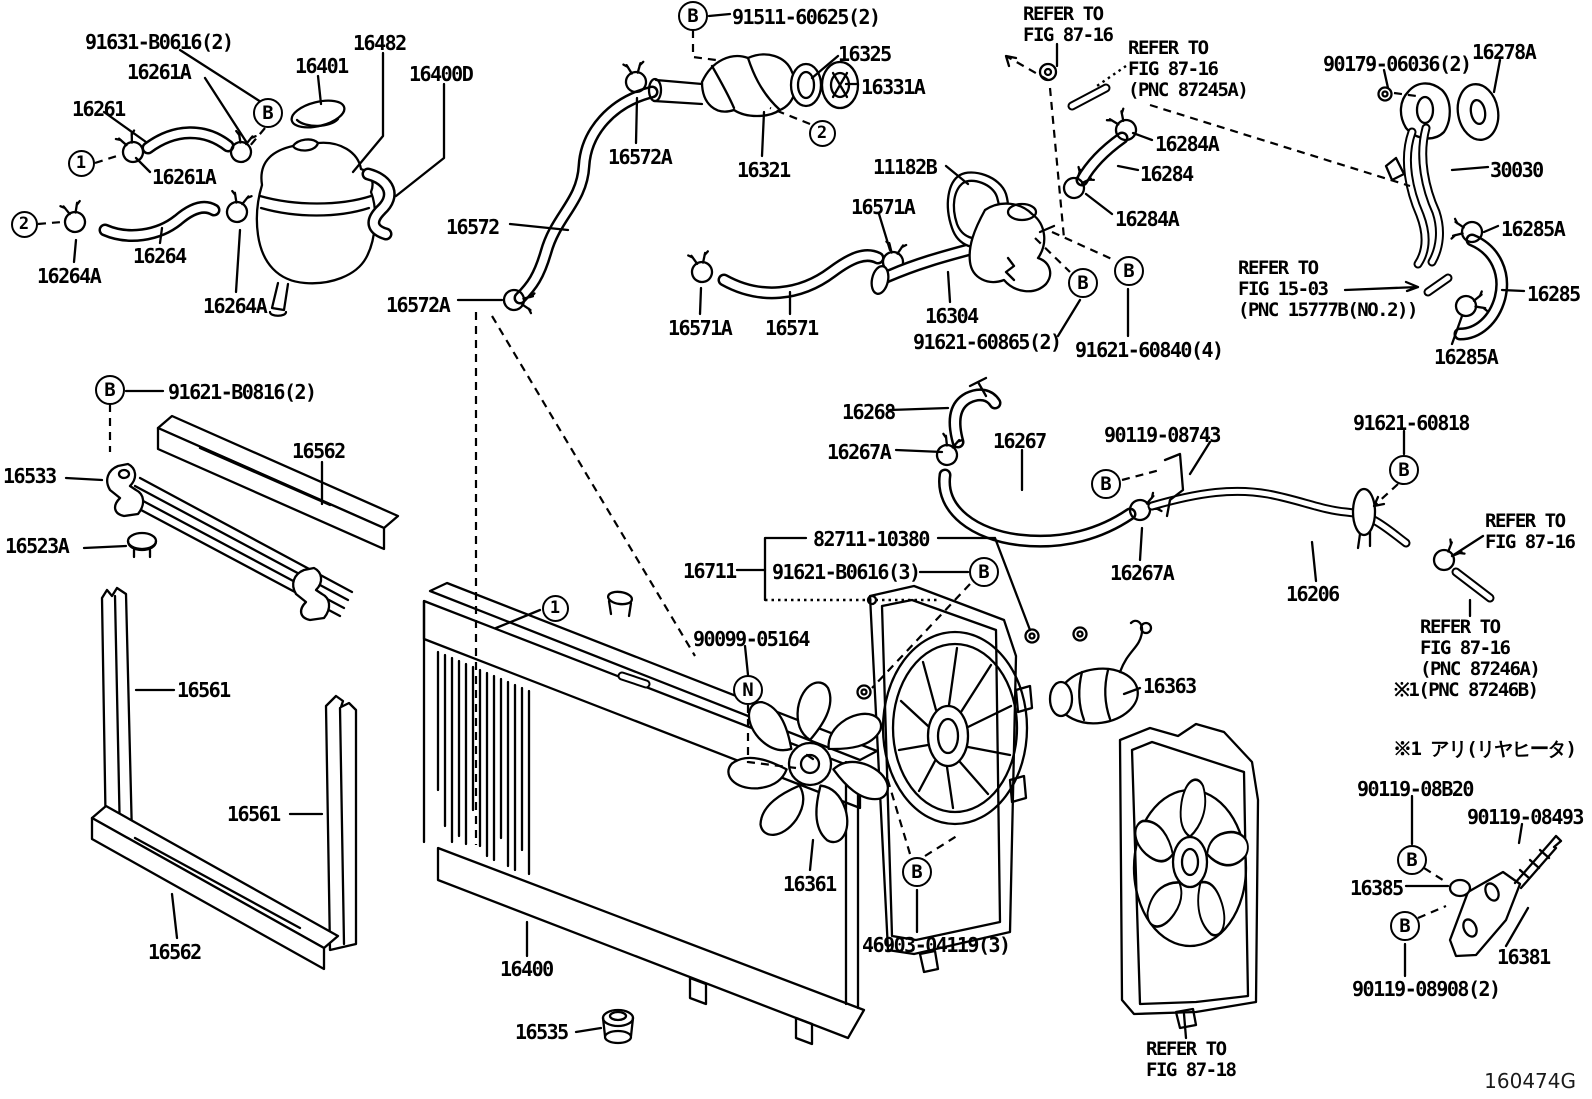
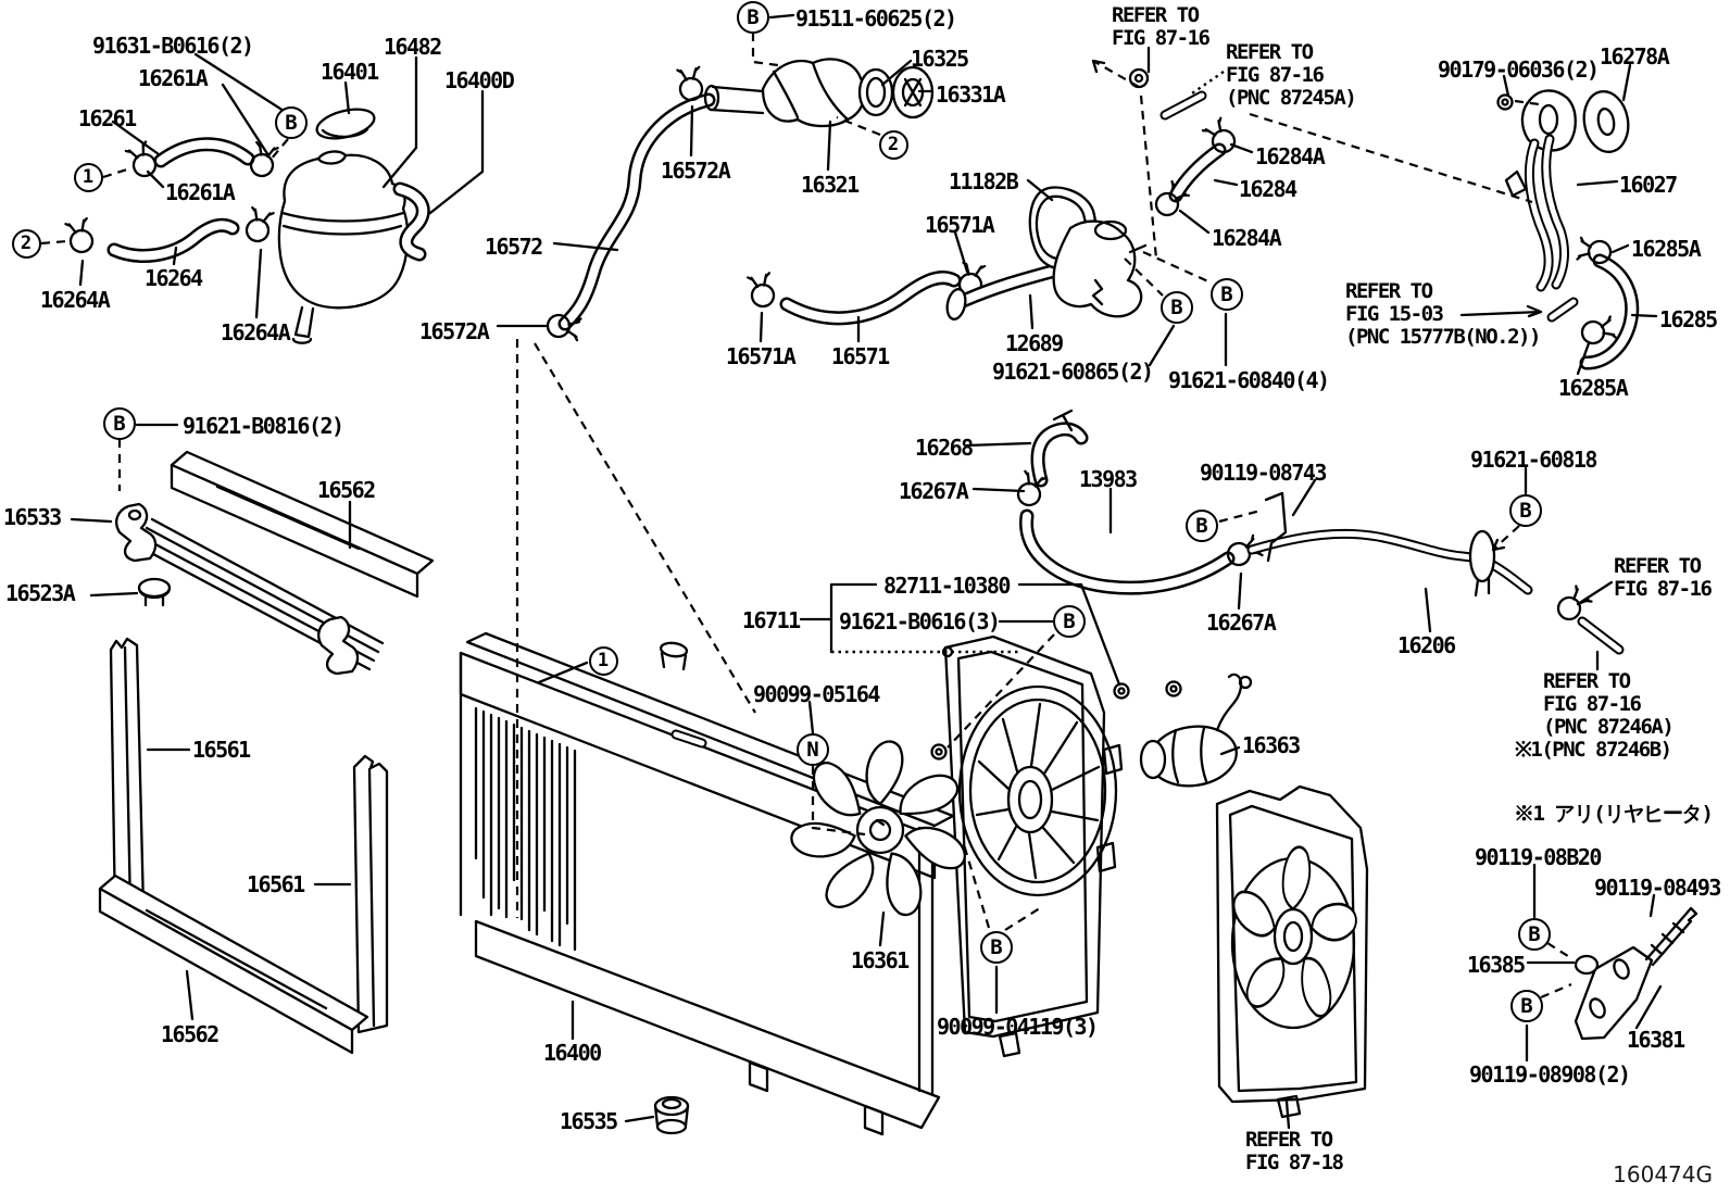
  91631-B0616(2)
  16261A
  16401
  16482
  16400D
  16261
  16261A
  16264
  16264A
  16264A
  91511-60625(2)
  16325
  16331A
  16321
  16572A
  16572
  16572A
  16571A
  16571
  11182B
  16571A
- 16304
+ 12689
  91621-60865(2)
  91621-60840(4)
  16284A
  16284
  16284A
  90179-06036(2)
  16278A
- 30030
+ 16027
  16285A
  16285
  16285A
  16268
  16267A
- 16267
+ 13983
  90119-08743
  91621-60818
  16267A
  16206
  82711-10380
  16711
  91621-B0616(3)
  90099-05164
  91621-B0816(2)
  16533
  16562
  16523A
  16561
  16561
  16562
  16400
  16535
  16363
  16361
- 46903-04119(3)
+ 90099-04119(3)
  16385
  16381
  90119-08B20
  90119-08493
  90119-08908(2)
  REFER TO
  FIG 87-16
  REFER TO
  FIG 87-16
  (PNC 87245A)
  REFER TO
  FIG 15-03
  (PNC 15777B(NO.2))
  REFER TO
  FIG 87-16
  REFER TO
  FIG 87-16
  (PNC 87246A)
  ※1(PNC 87246B)
  ※1 アリ(リヤヒータ)
  REFER TO
  FIG 87-18
  B
  1
  2
  B
  2
  B
  B
  B
  B
  B
  B
  N
  1
  B
  B
  B
  160474G
